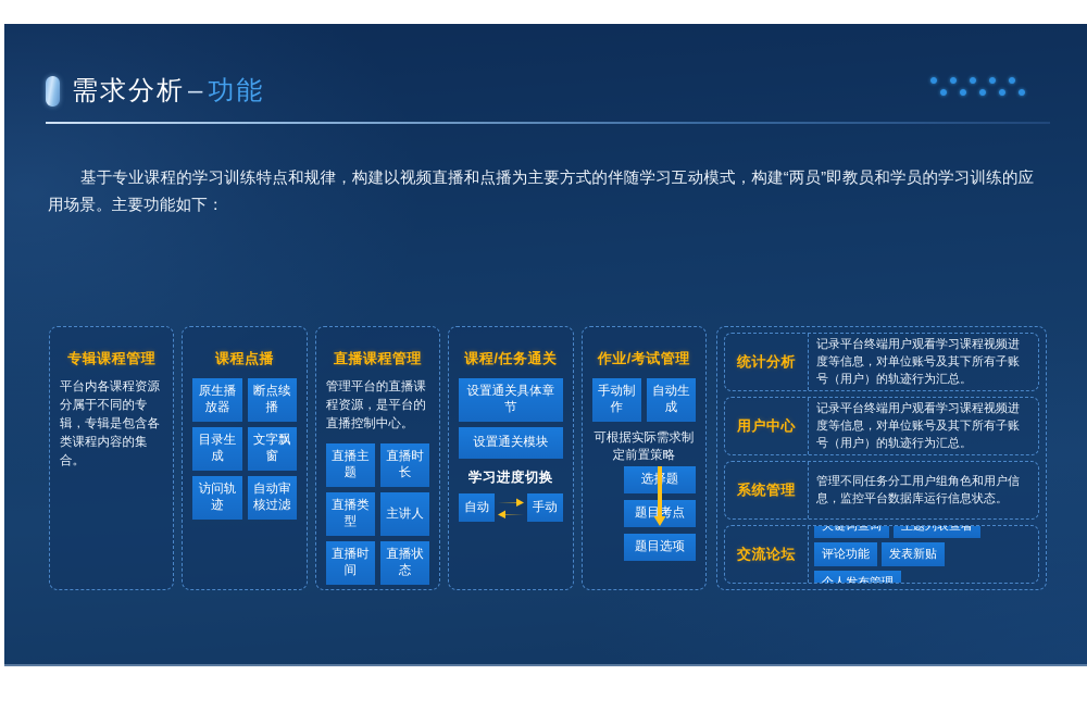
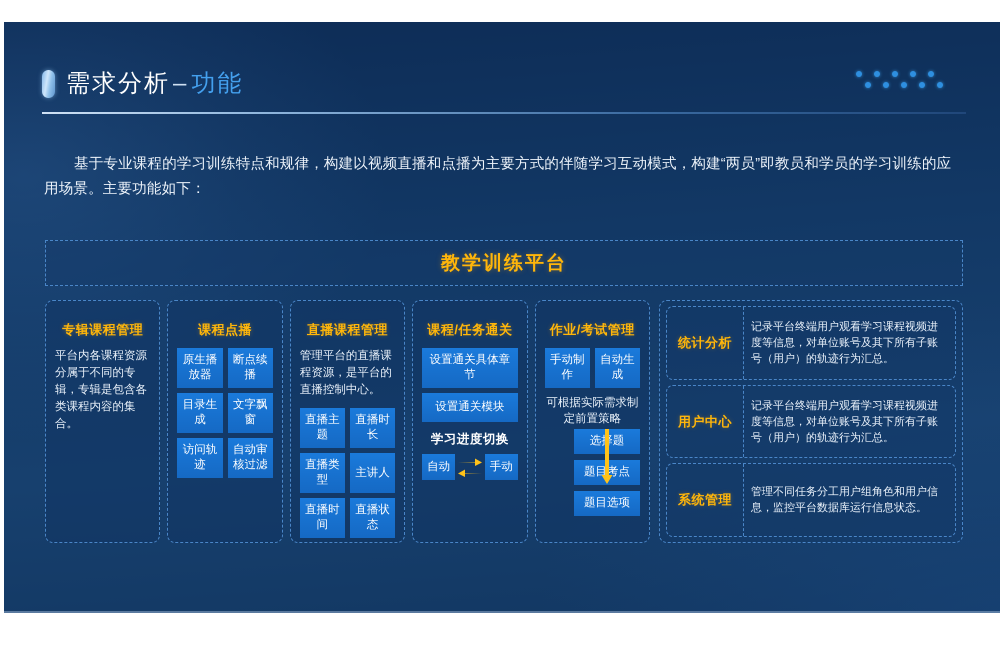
  需求分析–功能
  基于专业课程的学习训练特点和规律，构建以视频直播和点播为主要方式的伴随学习互动模式，构建“两员”即教员和学员的学习训练的应用场景。主要功能如下：
+ 教学训练平台
  专辑课程管理
  平台内各课程资源分属于不同的专辑，专辑是包含各类课程内容的集合。
  课程点播
  原生播放器
  断点续播
  目录生成
  文字飘窗
  访问轨迹
  自动审核过滤
  直播课程管理
  管理平台的直播课程资源，是平台的直播控制中心。
  直播主题
  直播时长
  直播类型
  主讲人
  直播时间
  直播状态
  课程/任务通关
  设置通关具体章节
  设置通关模块
  学习进度切换
  自动
  手动
  作业/考试管理
  手动制作
  自动生成
  可根据实际需求制定前置策略
  题目考点
  题目选项
  统计分析
  记录平台终端用户观看学习课程视频进度等信息，对单位账号及其下所有子账号（用户）的轨迹行为汇总。
  用户中心
  记录平台终端用户观看学习课程视频进度等信息，对单位账号及其下所有子账号（用户）的轨迹行为汇总。
  系统管理
  管理不同任务分工用户组角色和用户信息，监控平台数据库运行信息状态。
- 交流论坛
- 关键词查询
- 主题列表查看
- 评论功能
- 发表新贴
